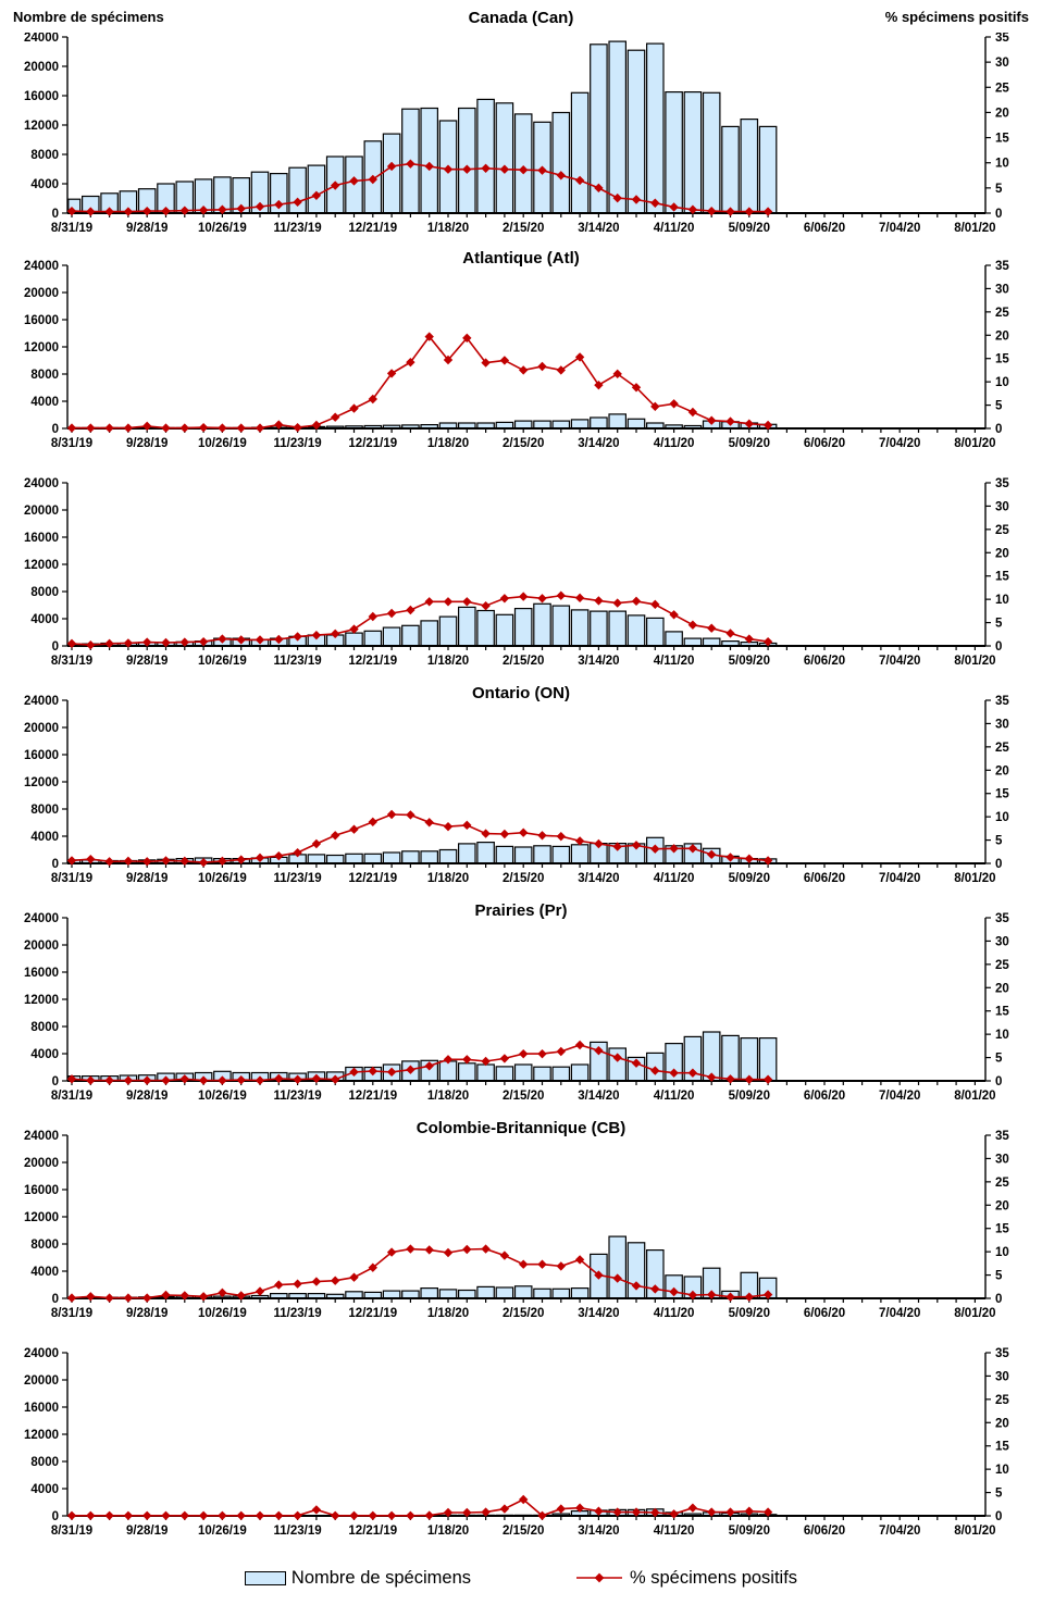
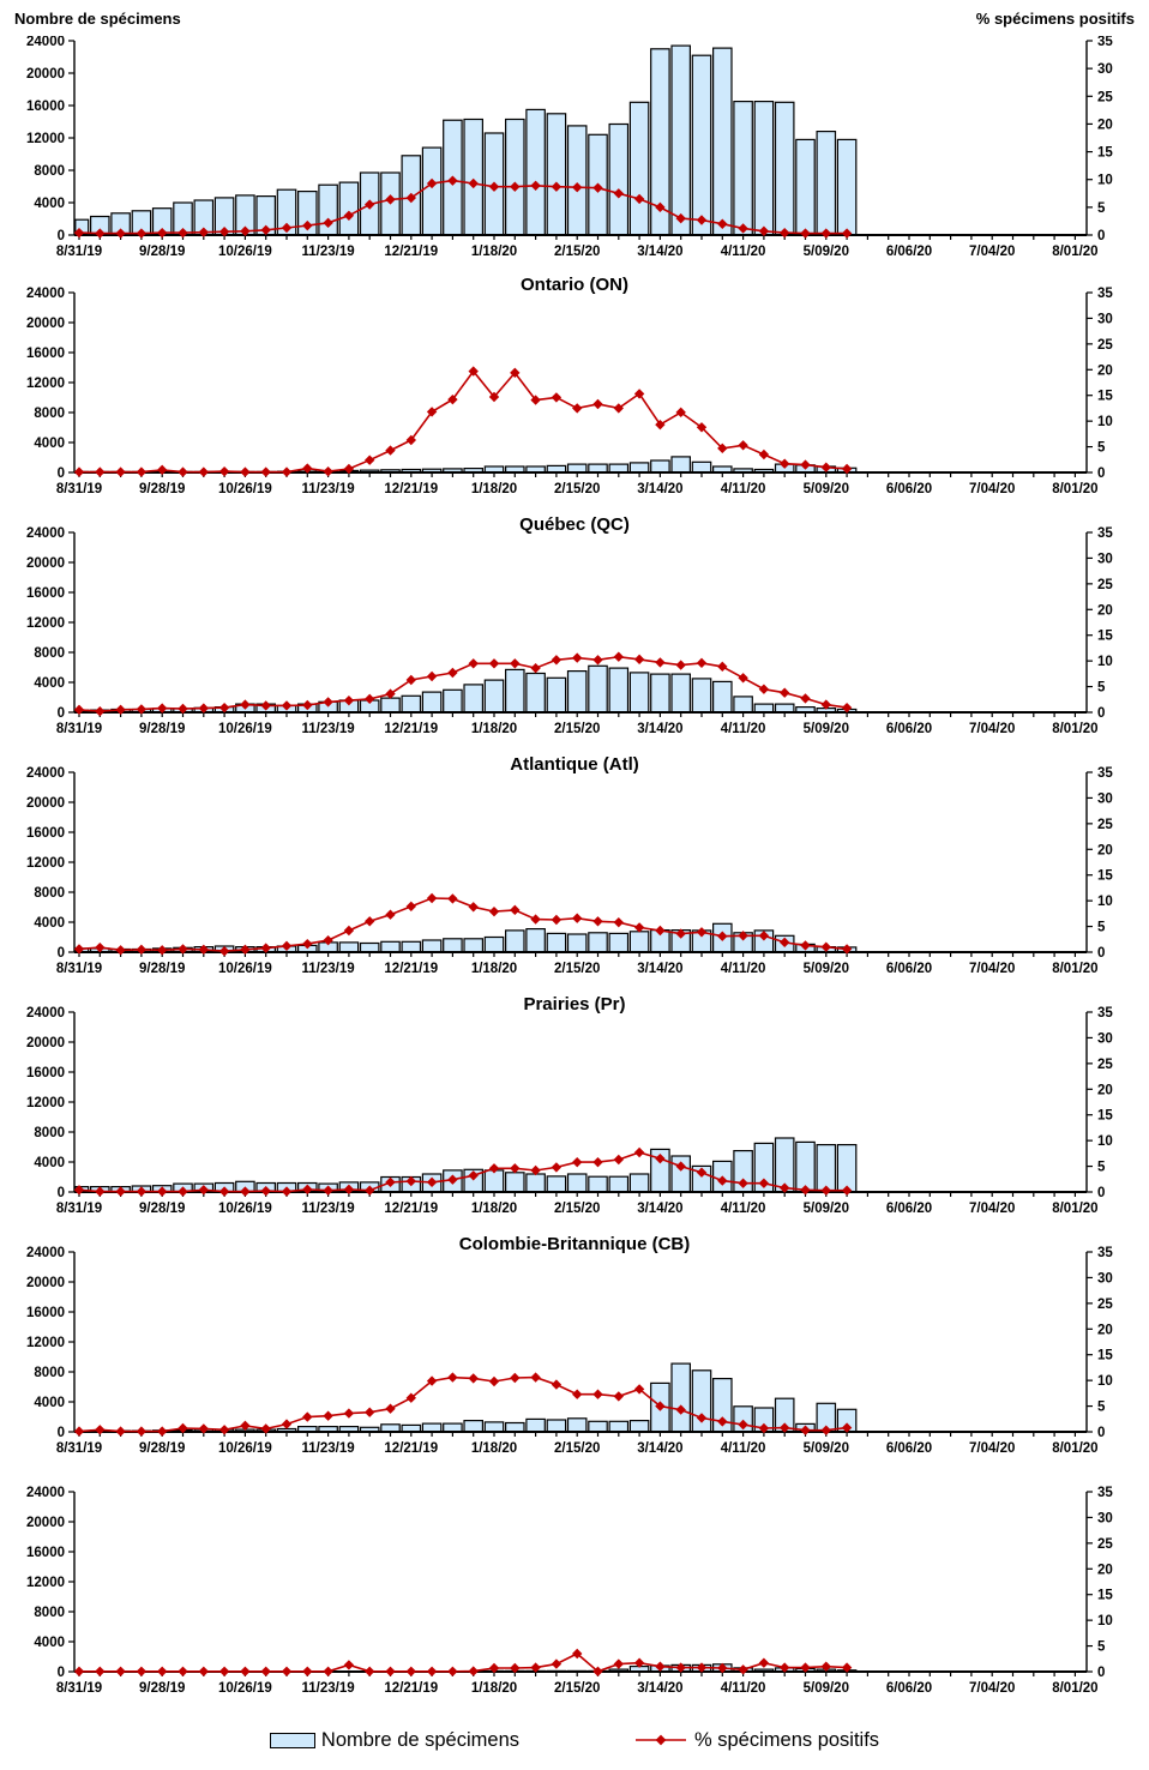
  Nombre de spécimens
- Canada (Can)
  % spécimens positifs
  0
  4000
  8000
  12000
  16000
  20000
  24000
  0
  5
  10
  15
  20
  25
  30
  35
  8/31/19
  9/28/19
  10/26/19
  11/23/19
  12/21/19
  1/18/20
  2/15/20
  3/14/20
  4/11/20
  5/09/20
  6/06/20
  7/04/20
  8/01/20
- Atlantique (Atl)
+ Ontario (ON)
  0
  4000
  8000
  12000
  16000
  20000
  24000
  0
  5
  10
  15
  20
  25
  30
  35
  8/31/19
  9/28/19
  10/26/19
  11/23/19
  12/21/19
  1/18/20
  2/15/20
  3/14/20
  4/11/20
  5/09/20
  6/06/20
  7/04/20
  8/01/20
+ Québec (QC)
  0
  4000
  8000
  12000
  16000
  20000
  24000
  0
  5
  10
  15
  20
  25
  30
  35
  8/31/19
  9/28/19
  10/26/19
  11/23/19
  12/21/19
  1/18/20
  2/15/20
  3/14/20
  4/11/20
  5/09/20
  6/06/20
  7/04/20
  8/01/20
- Ontario (ON)
+ Atlantique (Atl)
  0
  4000
  8000
  12000
  16000
  20000
  24000
  0
  5
  10
  15
  20
  25
  30
  35
  8/31/19
  9/28/19
  10/26/19
  11/23/19
  12/21/19
  1/18/20
  2/15/20
  3/14/20
  4/11/20
  5/09/20
  6/06/20
  7/04/20
  8/01/20
  Prairies (Pr)
  0
  4000
  8000
  12000
  16000
  20000
  24000
  0
  5
  10
  15
  20
  25
  30
  35
  8/31/19
  9/28/19
  10/26/19
  11/23/19
  12/21/19
  1/18/20
  2/15/20
  3/14/20
  4/11/20
  5/09/20
  6/06/20
  7/04/20
  8/01/20
  Colombie-Britannique (CB)
  0
  4000
  8000
  12000
  16000
  20000
  24000
  0
  5
  10
  15
  20
  25
  30
  35
  8/31/19
  9/28/19
  10/26/19
  11/23/19
  12/21/19
  1/18/20
  2/15/20
  3/14/20
  4/11/20
  5/09/20
  6/06/20
  7/04/20
  8/01/20
  0
  4000
  8000
  12000
  16000
  20000
  24000
  0
  5
  10
  15
  20
  25
  30
  35
  8/31/19
  9/28/19
  10/26/19
  11/23/19
  12/21/19
  1/18/20
  2/15/20
  3/14/20
  4/11/20
  5/09/20
  6/06/20
  7/04/20
  8/01/20
  Nombre de spécimens
  % spécimens positifs
